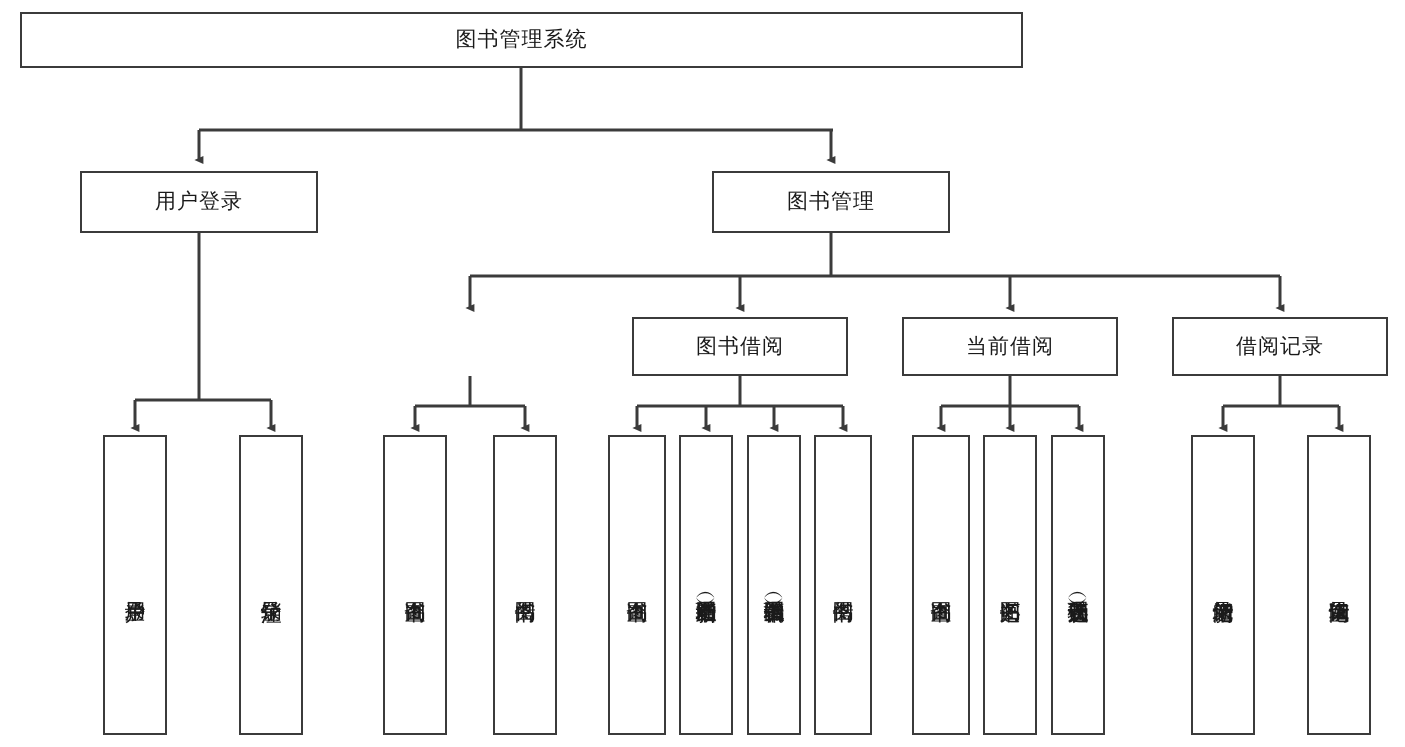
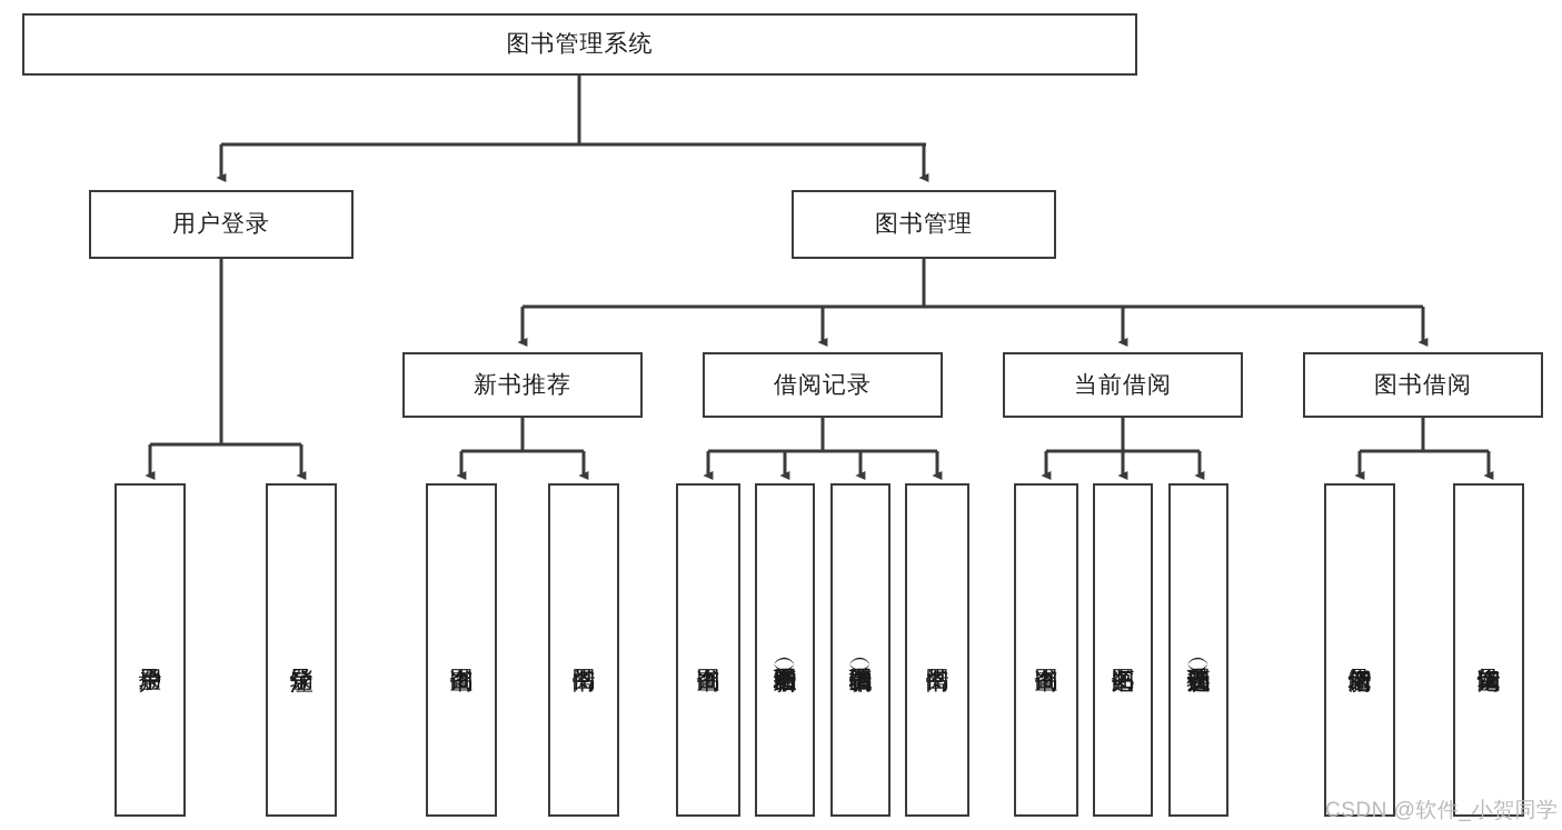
  图书管理系统
  用户登录
  图书管理
+ 新书推荐
- 图书借阅
+ 借阅记录
  当前借阅
- 借阅记录
+ 图书借阅
+ CSDN @软件_小贺同学
